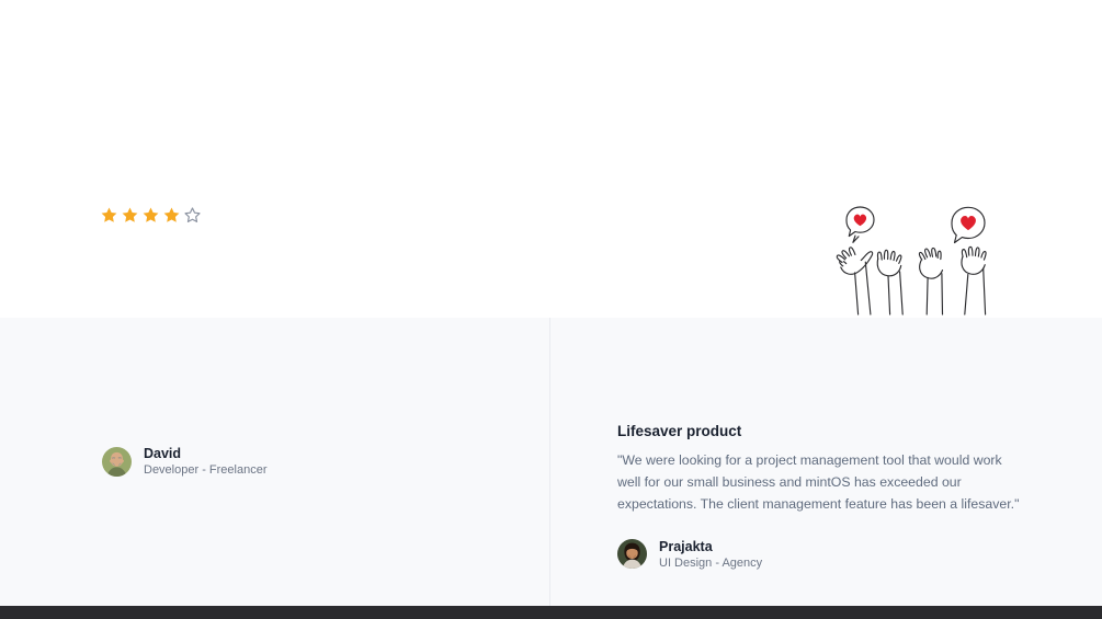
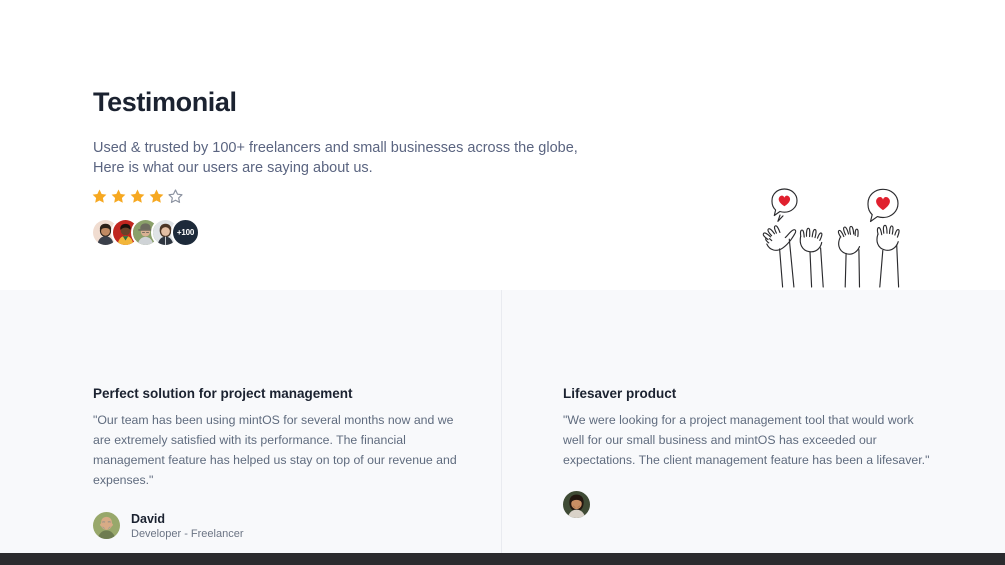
+ Testimonial
+ Used & trusted by 100+ freelancers and small businesses across the globe,
+ Here is what our users are saying about us.
+ +100
+ Perfect solution for project management
+ "Our team has been using mintOS for several months now and we are extremely satisfied with its performance. The financial management feature has helped us stay on top of our revenue and expenses."
  David
  Developer - Freelancer
  Lifesaver product
  "We were looking for a project management tool that would work well for our small business and mintOS has exceeded our expectations. The client management feature has been a lifesaver."
- Prajakta
- UI Design - Agency
